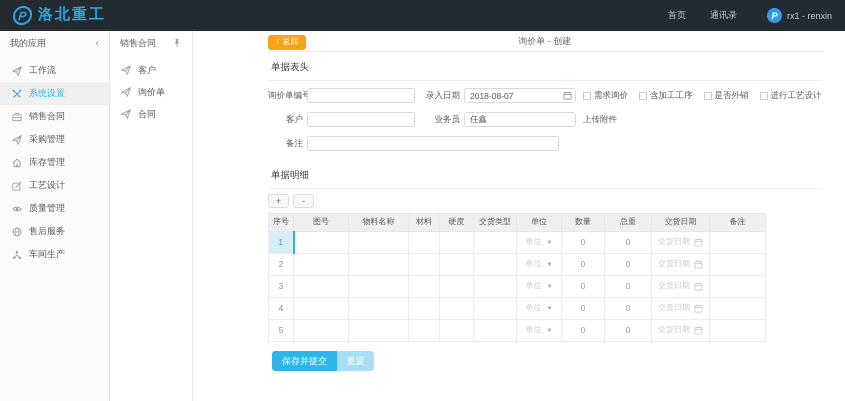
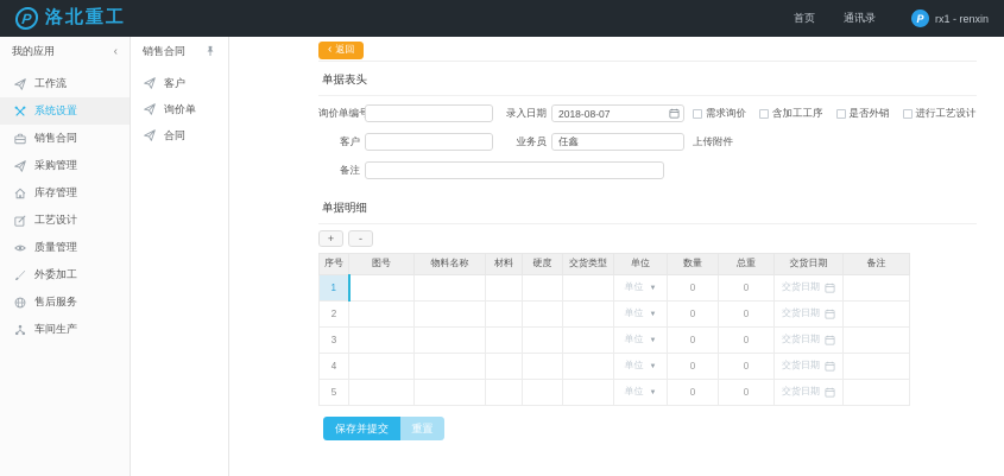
  洛北重工
  首页
  通讯录
  P
  rx1 - renxin
  我的应用
  ‹
  工作流
  系统设置
  销售合同
  采购管理
  库存管理
  工艺设计
  质量管理
+ 外委加工
  售后服务
  车间生产
  销售合同
  客户
  询价单
  合同
- 询价单 - 创建
  ‹
  返回
  单据表头
  询价单编
  录入日期
  2018-08-07
  需求询价
  含加工工序
  是否外销
  进行工艺设计
  客户
  业务员
  任鑫
  上传附件
  备注
  单据明细
  +
  -
  序号	图号	物料名称	材料	硬度	交货类型	单位	数量	总重	交货日期	备注
  1						单位	0	0	交货日期
  2						单位	0	0	交货日期
  3						单位	0	0	交货日期
  4						单位	0	0	交货日期
  5						单位	0	0	交货日期
  保存并提交
  重置
